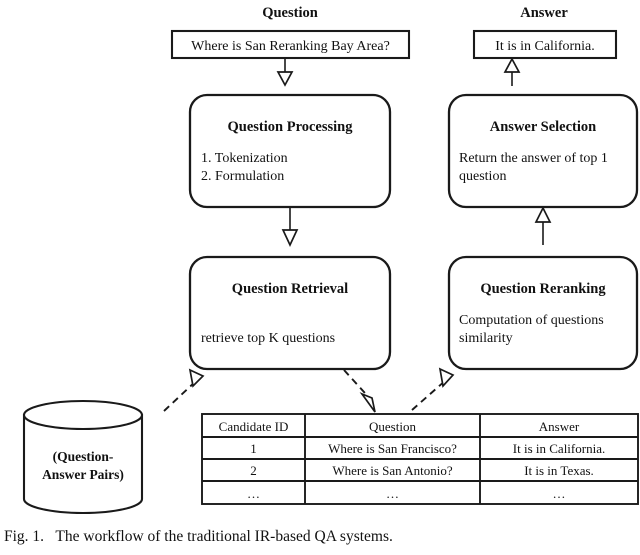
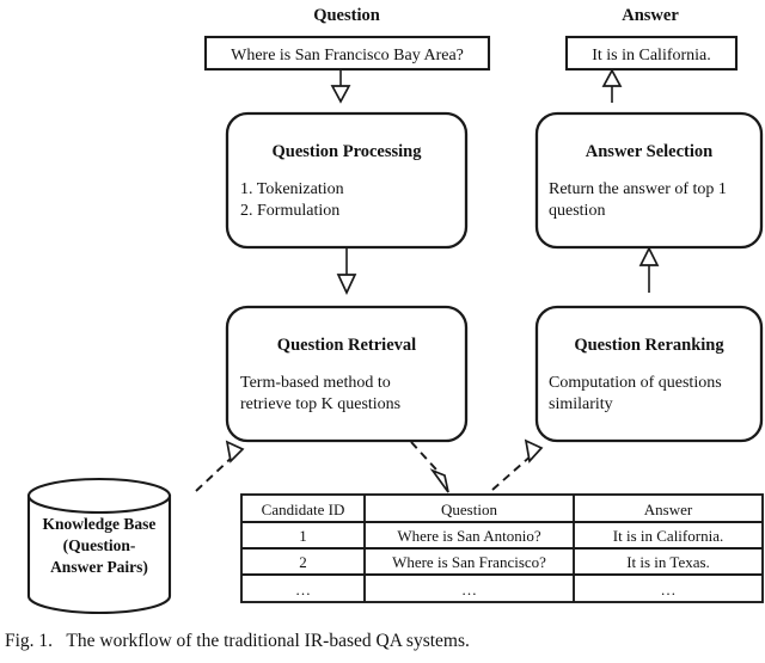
  Question
  Answer
- Where is San Reranking Bay Area?
+ Where is San Francisco Bay Area?
  It is in California.
  Question Processing
  1. Tokenization
  2. Formulation
  Answer Selection
  Return the answer of top 1
  question
  Question Retrieval
+ Term-based method to
  retrieve top K questions
  Question Reranking
  Computation of questions
  similarity
+ Knowledge Base
  (Question-
  Answer Pairs)
  Candidate ID
  Question
  Answer
  1
- Where is San Francisco?
+ Where is San Antonio?
  It is in California.
  2
- Where is San Antonio?
+ Where is San Francisco?
  It is in Texas.
  …
  …
  …
  Fig. 1. The workflow of the traditional IR-based QA systems.
